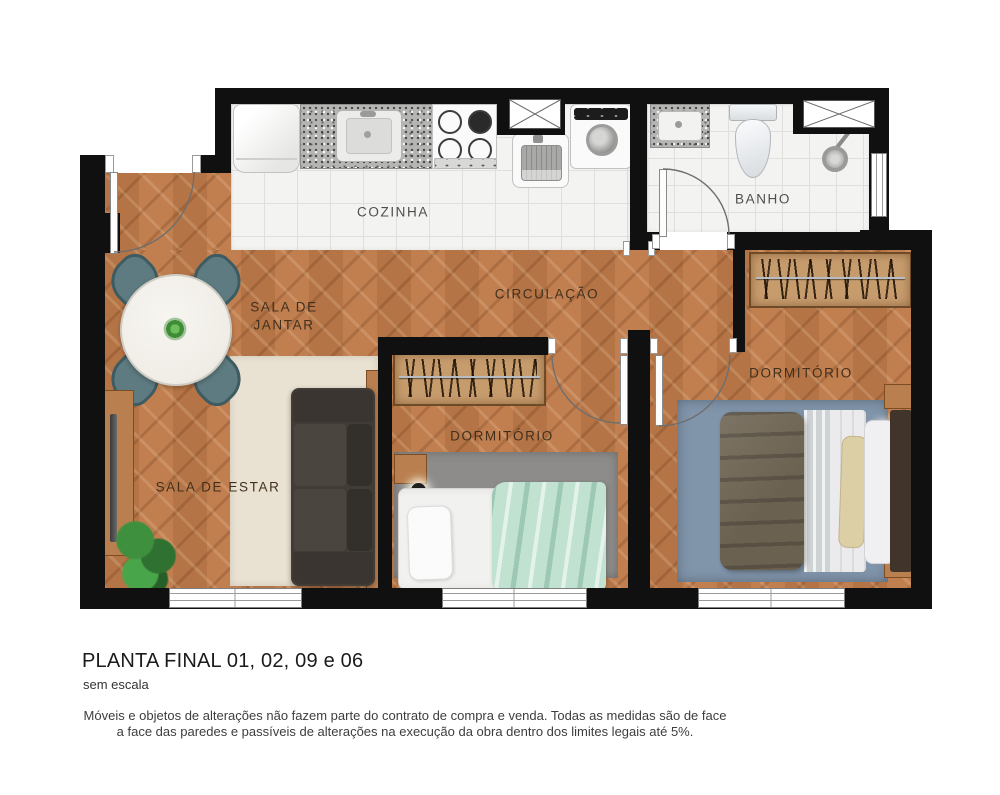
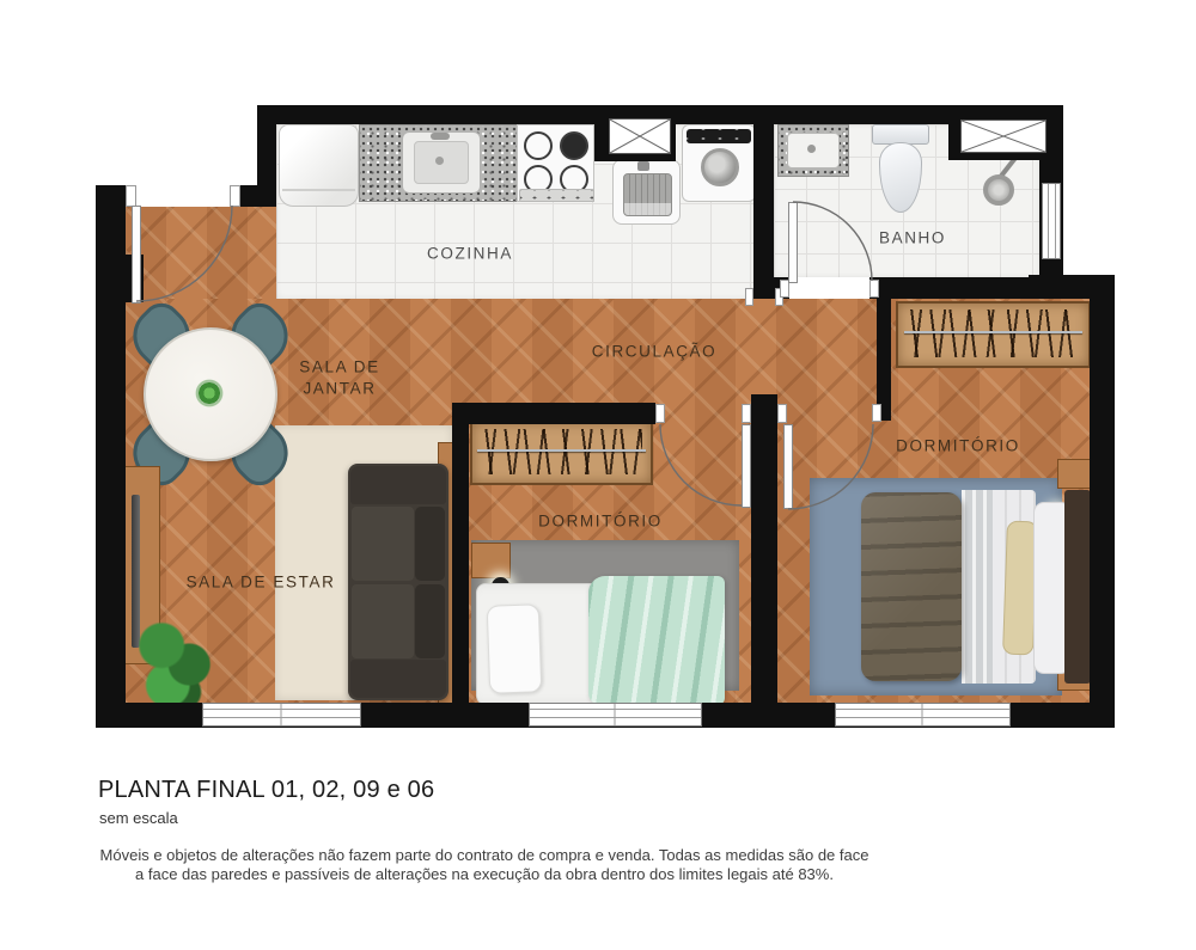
  COZINHA
  BANHO
  SALA DE JANTAR
  CIRCULAÇÃO
  SALA DE ESTAR
  DORMITÓRIO
  DORMITÓRIO
  PLANTA FINAL 01, 02, 09 e 06
  sem escala
  Móveis e objetos de alterações não fazem parte do contrato de compra e venda. Todas as medidas são de face
- a face das paredes e passíveis de alterações na execução da obra dentro dos limites legais até 5%.
+ a face das paredes e passíveis de alterações na execução da obra dentro dos limites legais até 83%.
